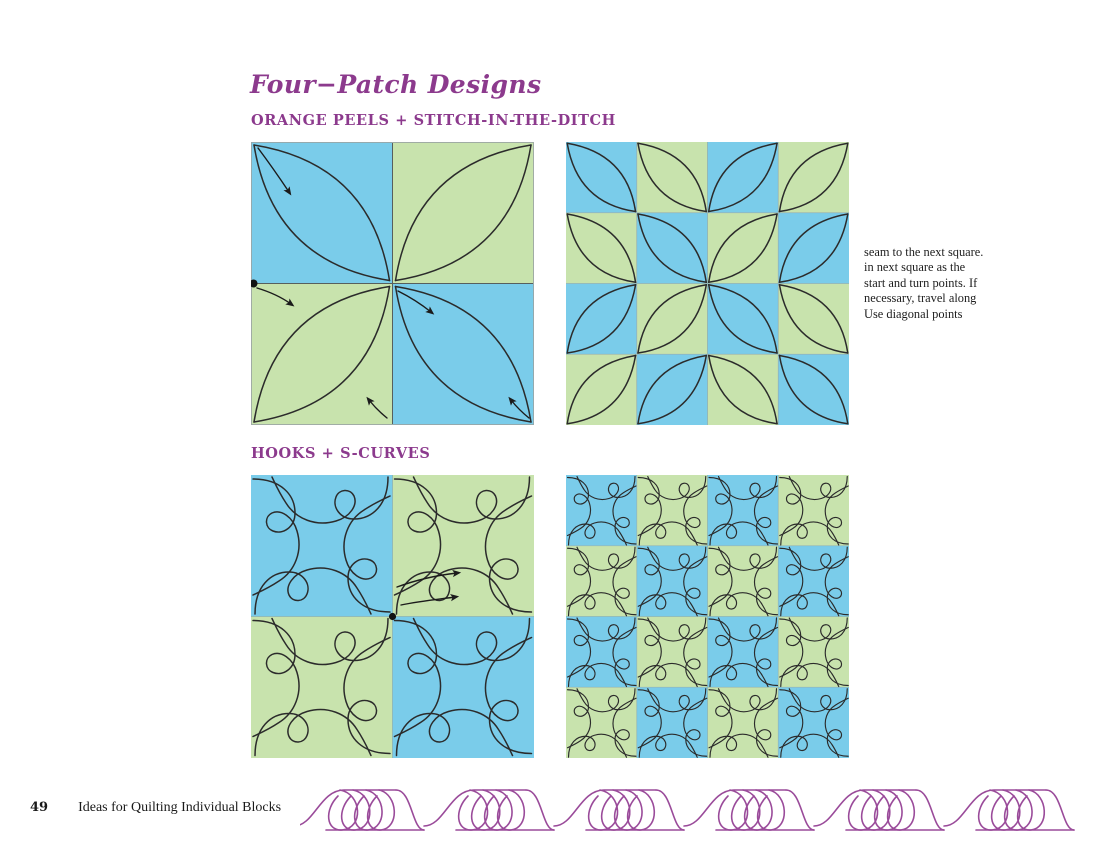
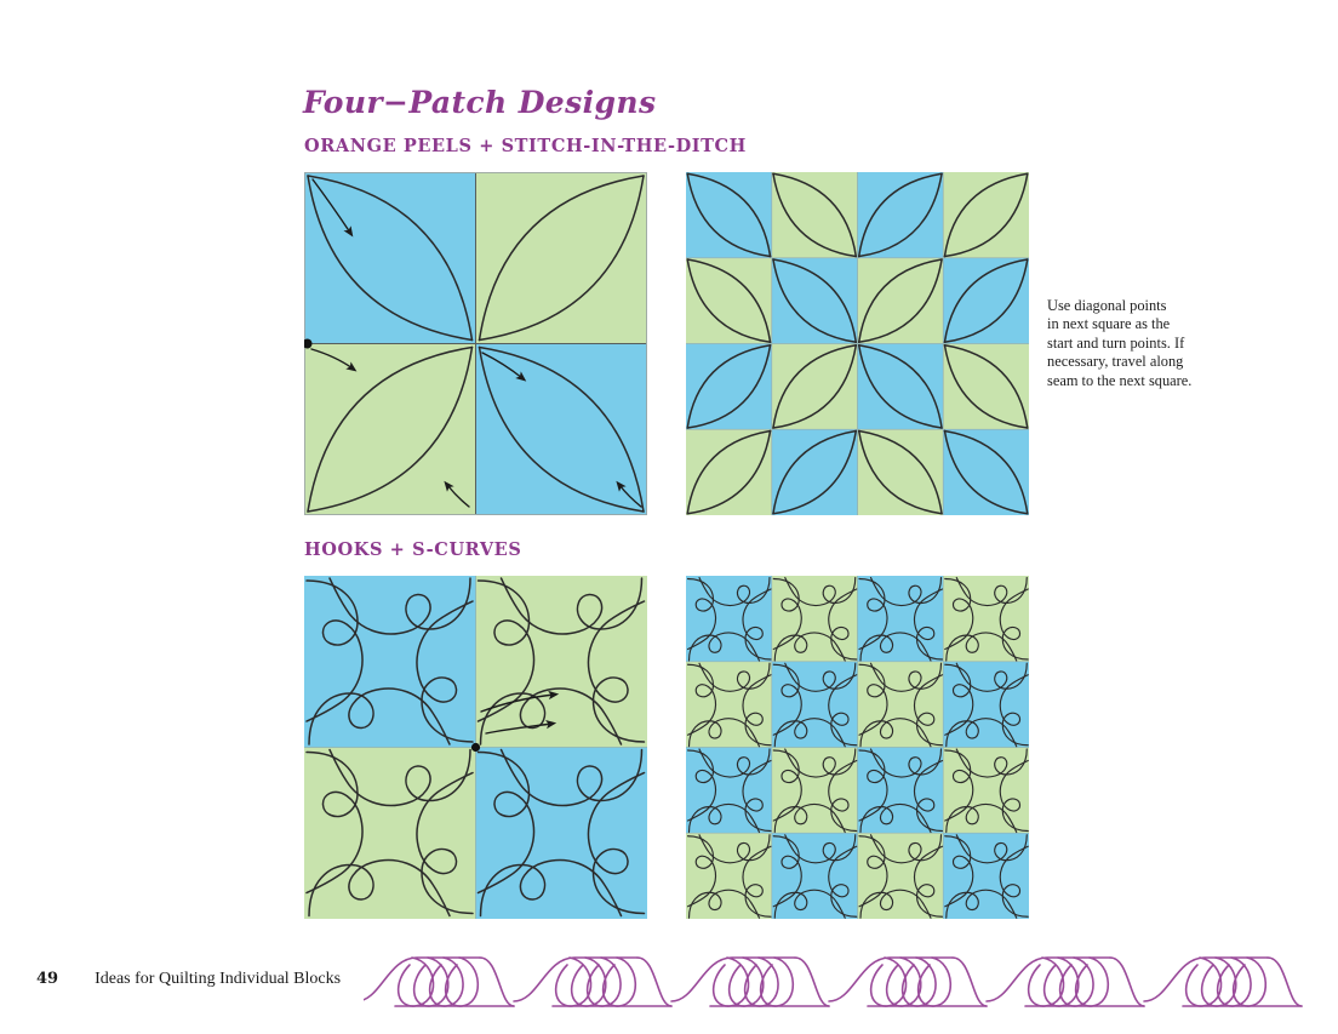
  Four−Patch Designs
  ORANGE PEELS + STITCH-IN-THE-DITCH
  HOOKS + S-CURVES
- seam to the next square.
+ Use diagonal points
  in next square as the
  start and turn points. If
  necessary, travel along
- Use diagonal points
+ seam to the next square.
  49
  Ideas for Quilting Individual Blocks
